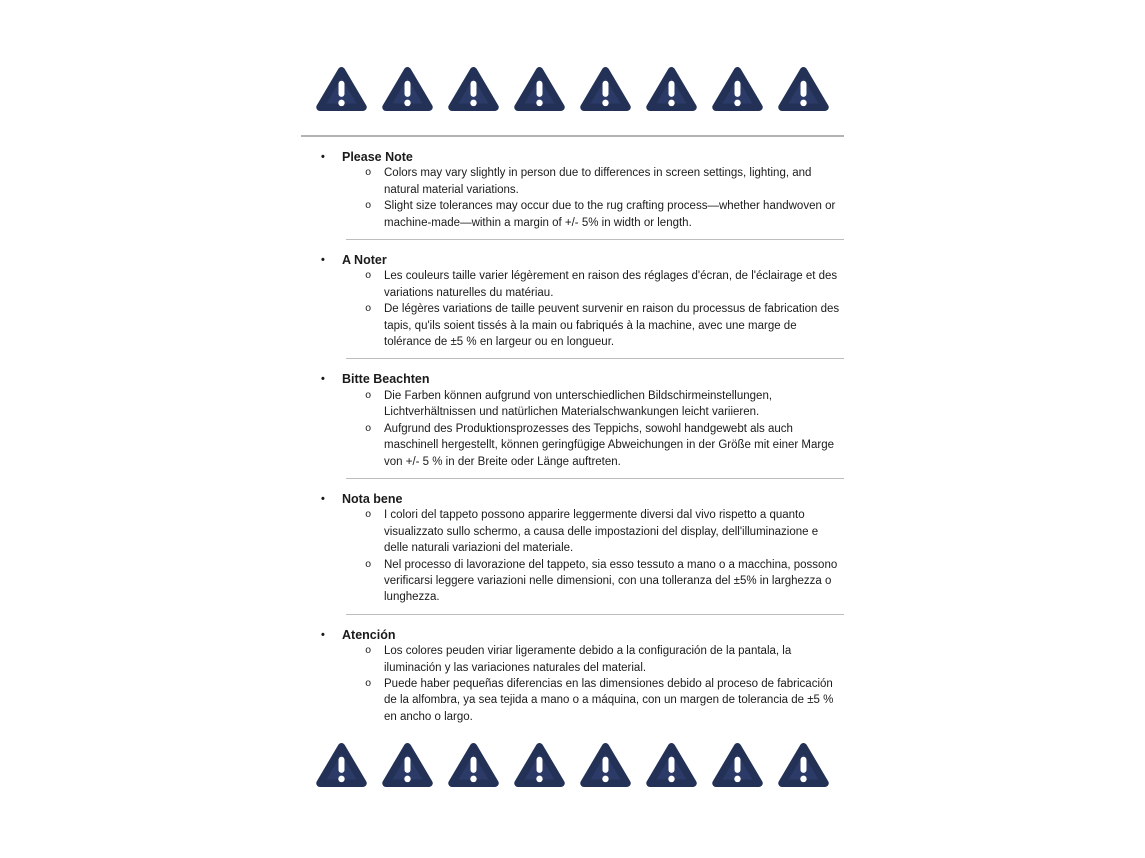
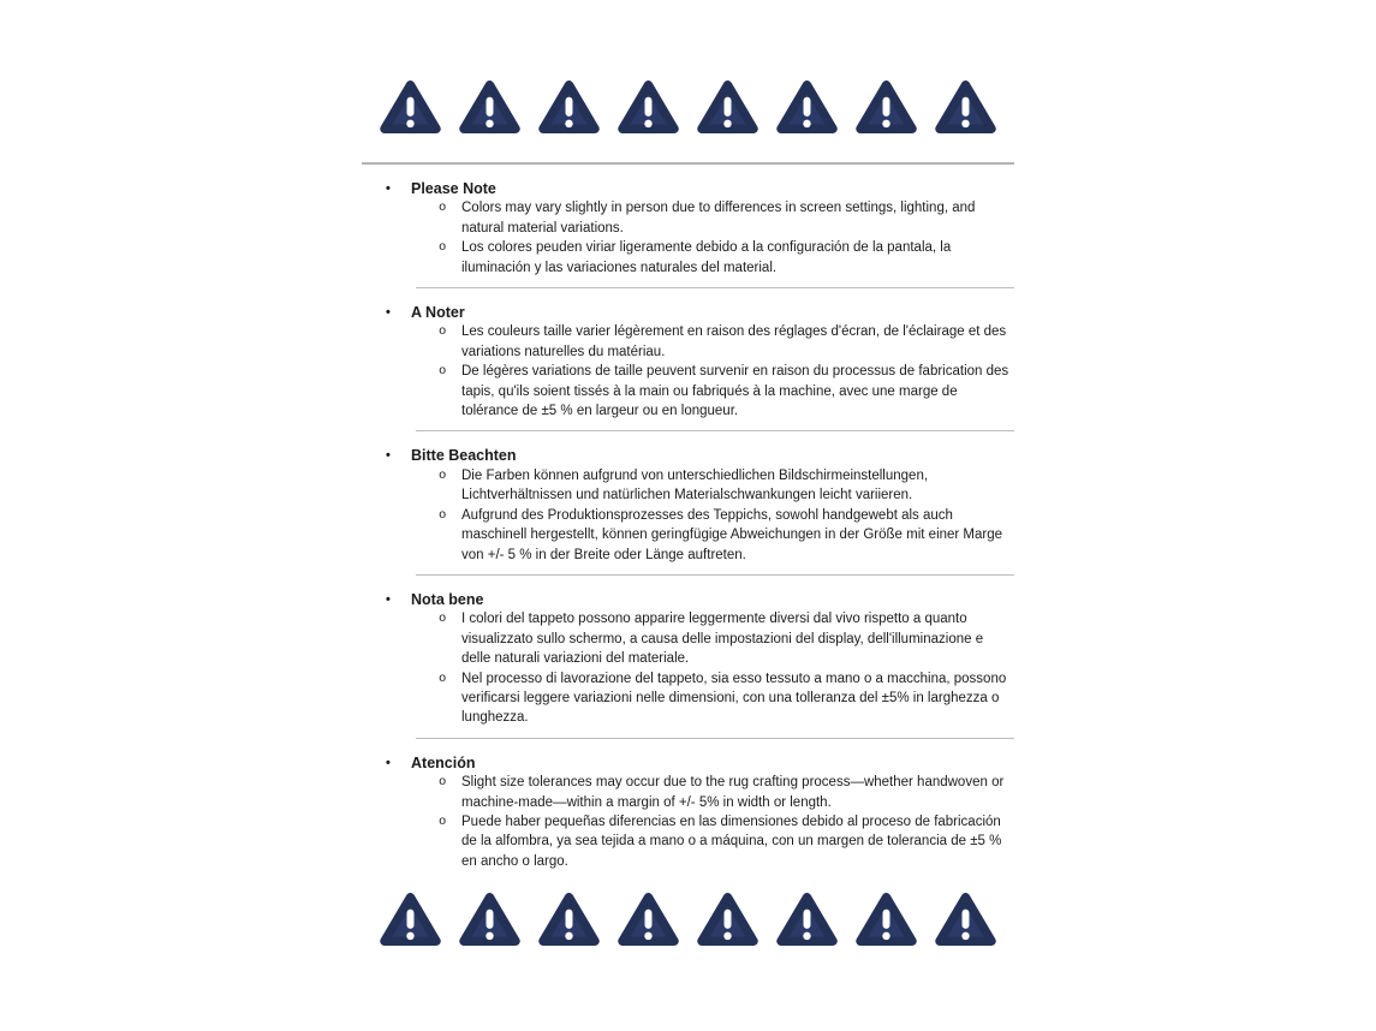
  •
  Please Note
  o
  Colors may vary slightly in person due to differences in screen settings, lighting, and natural material variations.
  o
- Slight size tolerances may occur due to the rug crafting process—whether handwoven or machine-made—within a margin of +/- 5% in width or length.
+ Los colores peuden viriar ligeramente debido a la configuración de la pantala, la iluminación y las variaciones naturales del material.
  •
  A Noter
  o
  Les couleurs taille varier légèrement en raison des réglages d'écran, de l'éclairage et des variations naturelles du matériau.
  o
  De légères variations de taille peuvent survenir en raison du processus de fabrication des tapis, qu'ils soient tissés à la main ou fabriqués à la machine, avec une marge de tolérance de ±5 % en largeur ou en longueur.
  •
  Bitte Beachten
  o
  Die Farben können aufgrund von unterschiedlichen Bildschirmeinstellungen, Lichtverhältnissen und natürlichen Materialschwankungen leicht variieren.
  o
  Aufgrund des Produktionsprozesses des Teppichs, sowohl handgewebt als auch maschinell hergestellt, können geringfügige Abweichungen in der Größe mit einer Marge von +/- 5 % in der Breite oder Länge auftreten.
  •
  Nota bene
  o
  I colori del tappeto possono apparire leggermente diversi dal vivo rispetto a quanto visualizzato sullo schermo, a causa delle impostazioni del display, dell'illuminazione e delle naturali variazioni del materiale.
  o
  Nel processo di lavorazione del tappeto, sia esso tessuto a mano o a macchina, possono verificarsi leggere variazioni nelle dimensioni, con una tolleranza del ±5% in larghezza o lunghezza.
  •
  Atención
  o
- Los colores peuden viriar ligeramente debido a la configuración de la pantala, la iluminación y las variaciones naturales del material.
+ Slight size tolerances may occur due to the rug crafting process—whether handwoven or machine-made—within a margin of +/- 5% in width or length.
  o
  Puede haber pequeñas diferencias en las dimensiones debido al proceso de fabricación de la alfombra, ya sea tejida a mano o a máquina, con un margen de tolerancia de ±5 % en ancho o largo.
